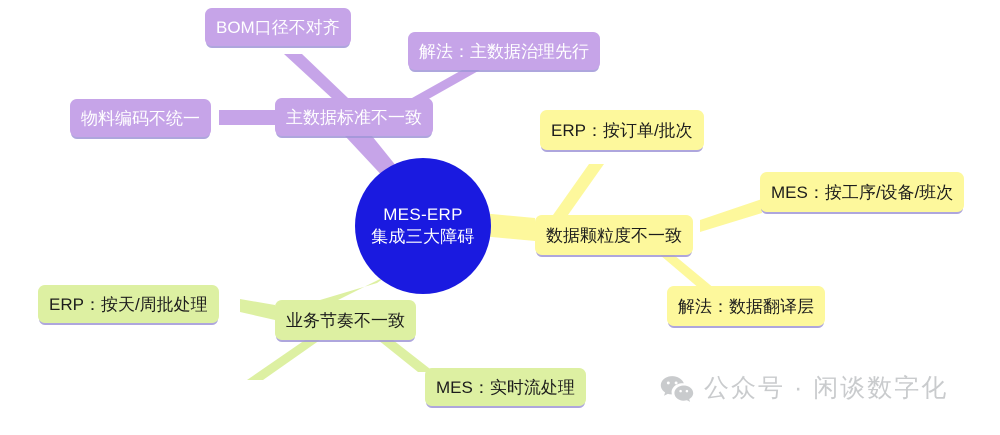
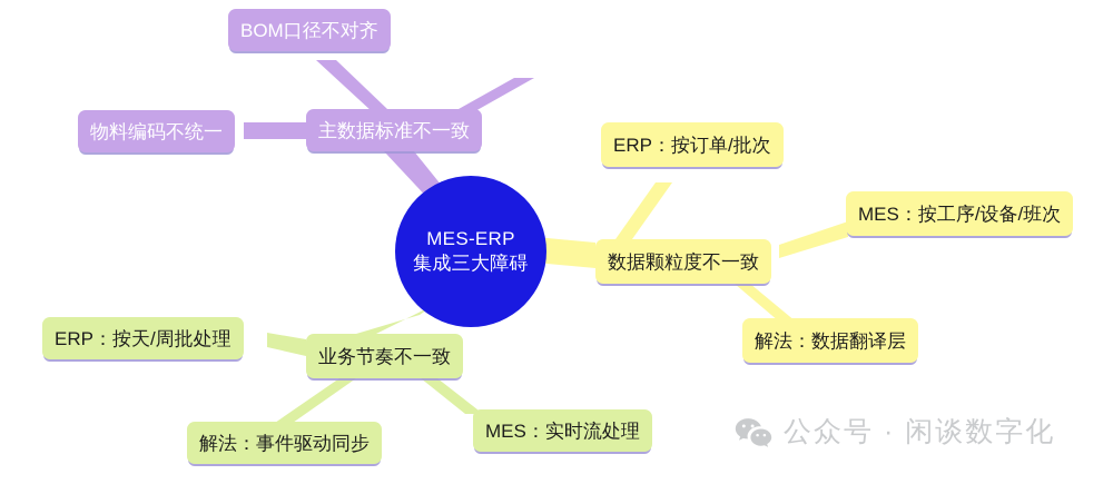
  MES-ERP
  集成三大障碍
  主数据标准不一致
  BOM口径不对齐
  物料编码不统一
- 解法：主数据治理先行
  数据颗粒度不一致
  ERP：按订单/批次
  MES：按工序/设备/班次
  解法：数据翻译层
  业务节奏不一致
  ERP：按天/周批处理
  MES：实时流处理
+ 解法：事件驱动同步
  公众号 · 闲谈数字化
